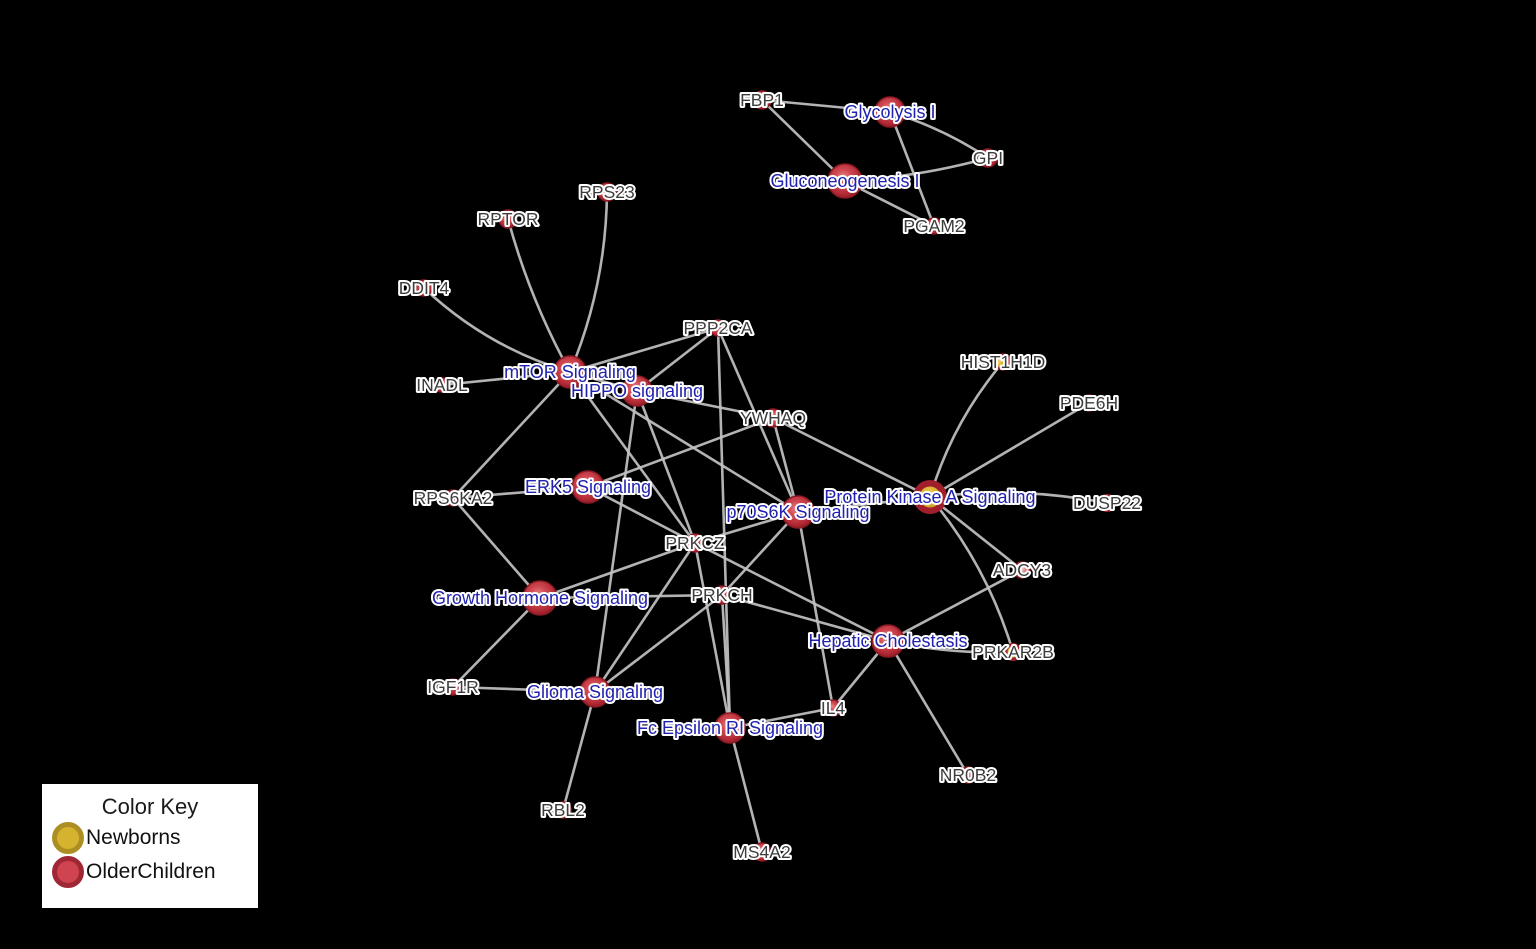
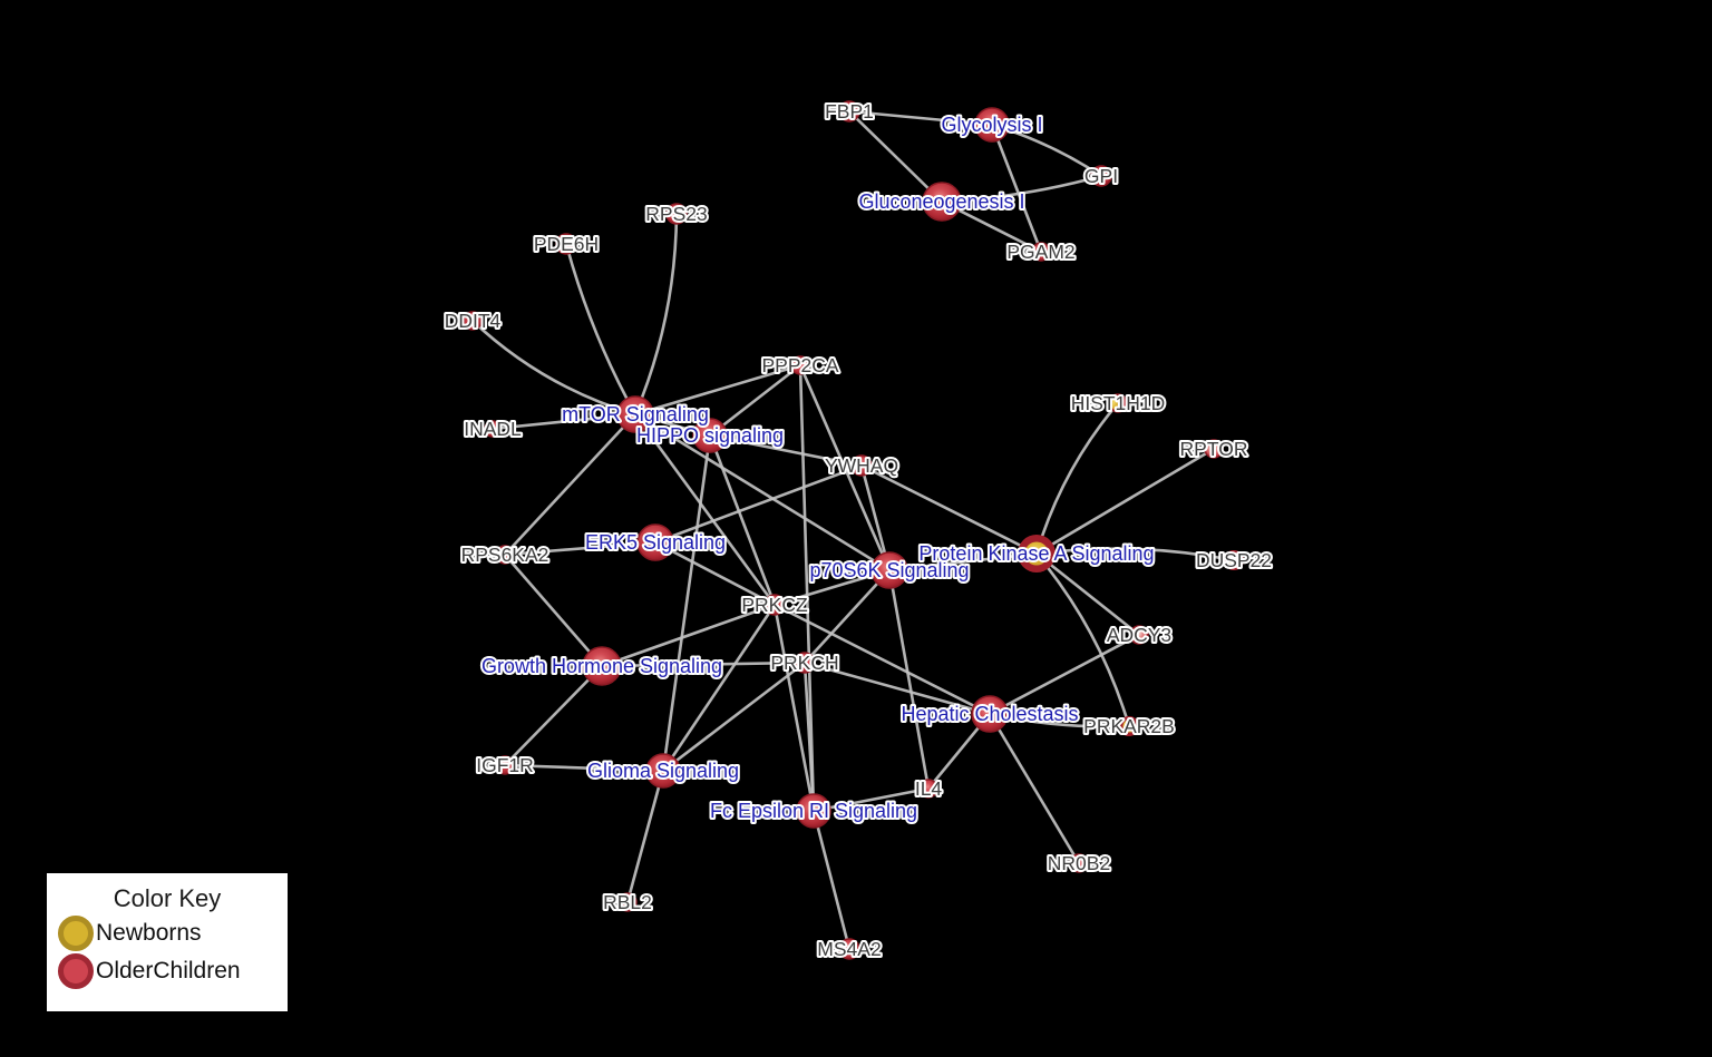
  FBP1
  Glycolysis I
  GPI
  Gluconeogenesis I
  PGAM2
  RPS23
- RPTOR
+ PDE6H
  DDIT4
  INADL
  mTOR Signaling
  HIPPO signaling
  PPP2CA
  YWHAQ
  HIST1H1D
- PDE6H
+ RPTOR
  DUSP22
  ERK5 Signaling
  RPS6KA2
  p70S6K Signaling
  Protein Kinase A Signaling
  PRKCZ
  Growth Hormone Signaling
  PRKCH
  ADCY3
  Hepatic Cholestasis
  PRKAR2B
  IGF1R
  Glioma Signaling
  RBL2
  Fc Epsilon RI Signaling
  IL4
  NR0B2
  MS4A2
  Color Key
  Newborns
  OlderChildren
